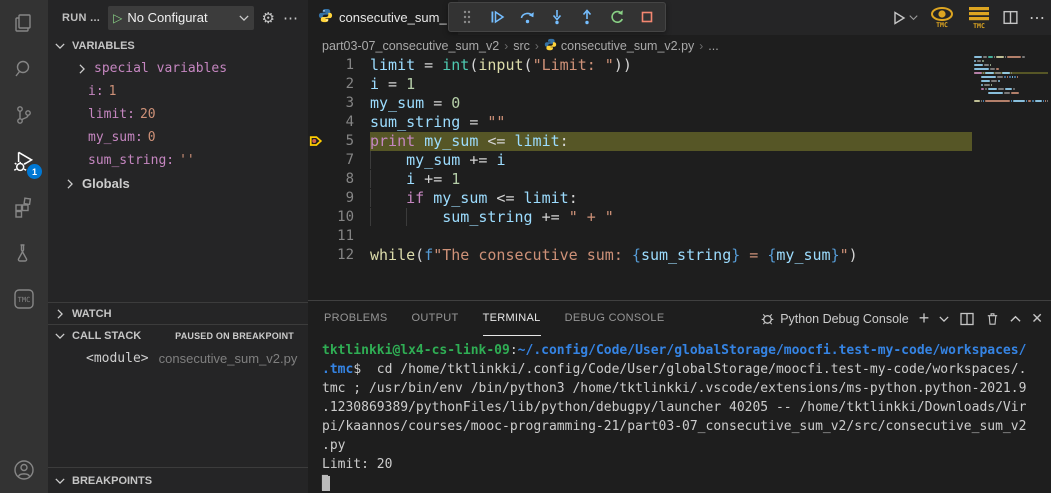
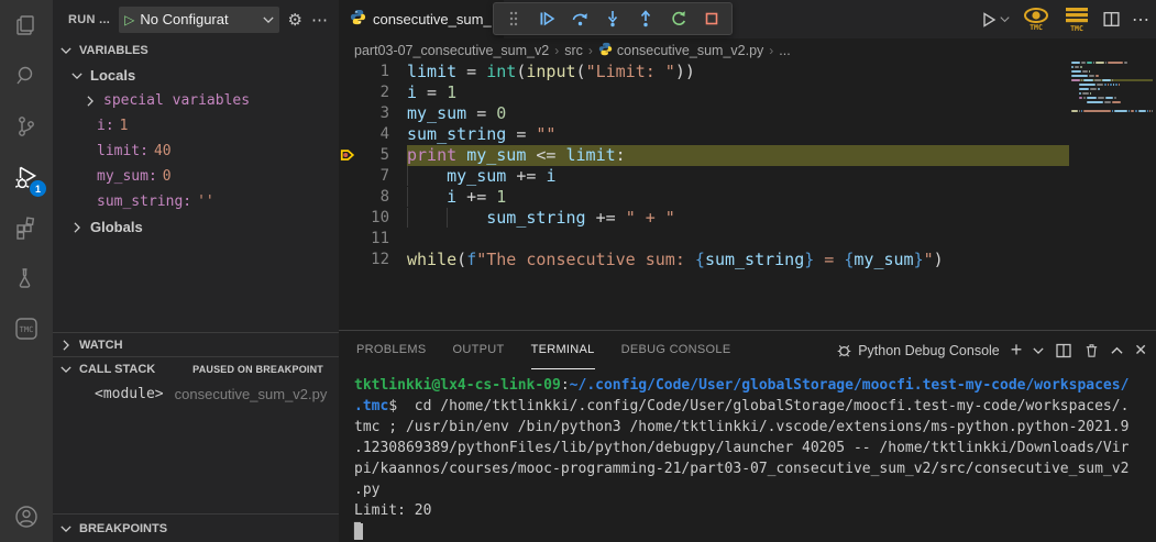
  1
  TMC
  RUN ...
  ▷
  No Configurat
  ⚙
  ⋯
  VARIABLES
+ Locals
  special variables
  i:
  1
  limit:
- 20
+ 40
  my_sum:
  0
  sum_string:
  ''
  Globals
  WATCH
  CALL STACK
  PAUSED ON BREAKPOINT
  <module>
  consecutive_sum_v2.py
  BREAKPOINTS
  consecutive_sum_
  TMC
  TMC
  ⋯
  part03-07_consecutive_sum_v2
  ›
  src
  ›
  consecutive_sum_v2.py
  ›
  ...
  1
  limit = int(input("Limit: "))
  2
  i = 1
  3
  my_sum = 0
  4
  sum_string = ""
  5
  print my_sum <= limit:
  7
  my_sum += i
  8
  i += 1
- 9
- if my_sum <= limit:
  10
  sum_string += " + "
  11
  12
  while(f"The consecutive sum: {sum_string} = {my_sum}")
  PROBLEMS
  OUTPUT
  TERMINAL
  DEBUG CONSOLE
  Python Debug Console
  +
  ✕
  tktlinkki@lx4-cs-link-09:~/.config/Code/User/globalStorage/moocfi.test-my-code/workspaces/
  .tmc$ cd /home/tktlinkki/.config/Code/User/globalStorage/moocfi.test-my-code/workspaces/.
  tmc ; /usr/bin/env /bin/python3 /home/tktlinkki/.vscode/extensions/ms-python.python-2021.9
  .1230869389/pythonFiles/lib/python/debugpy/launcher 40205 -- /home/tktlinkki/Downloads/Vir
  pi/kaannos/courses/mooc-programming-21/part03-07_consecutive_sum_v2/src/consecutive_sum_v2
  .py
  Limit: 20
  ▊
